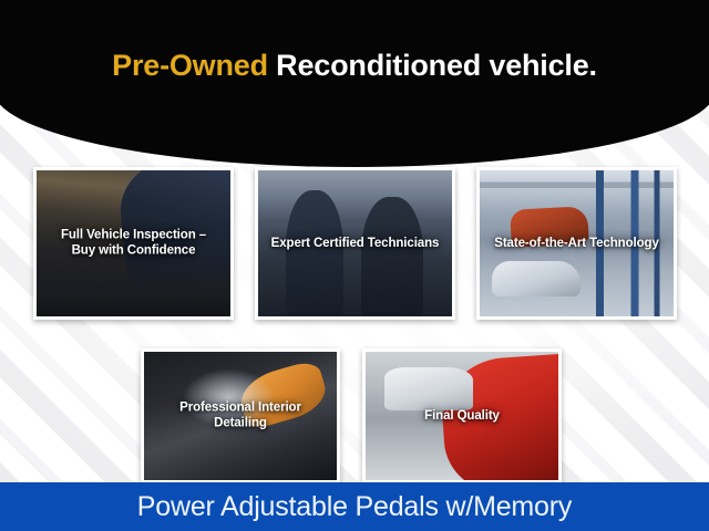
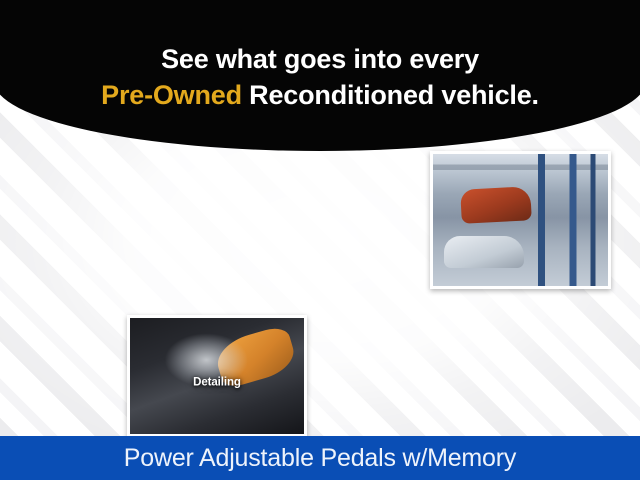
+ See what goes into every
  Pre-Owned Reconditioned vehicle.
- Full Vehicle Inspection –
- Buy with Confidence
- Expert Certified Technicians
- State-of-the-Art Technology
- Professional Interior
  Detailing
- Final Quality
  Power Adjustable Pedals w/Memory
